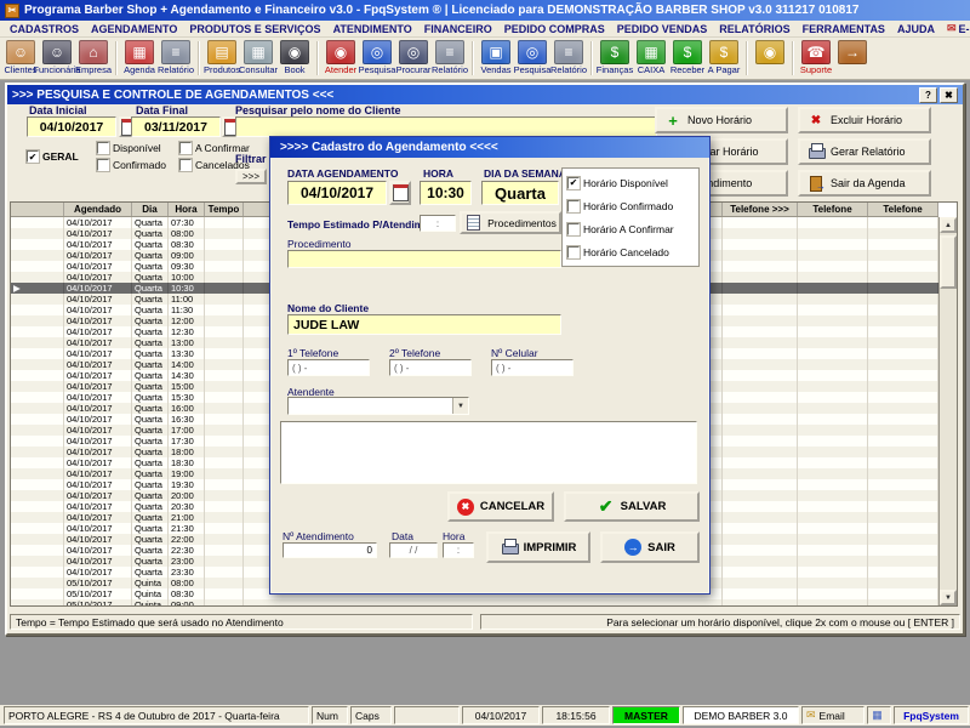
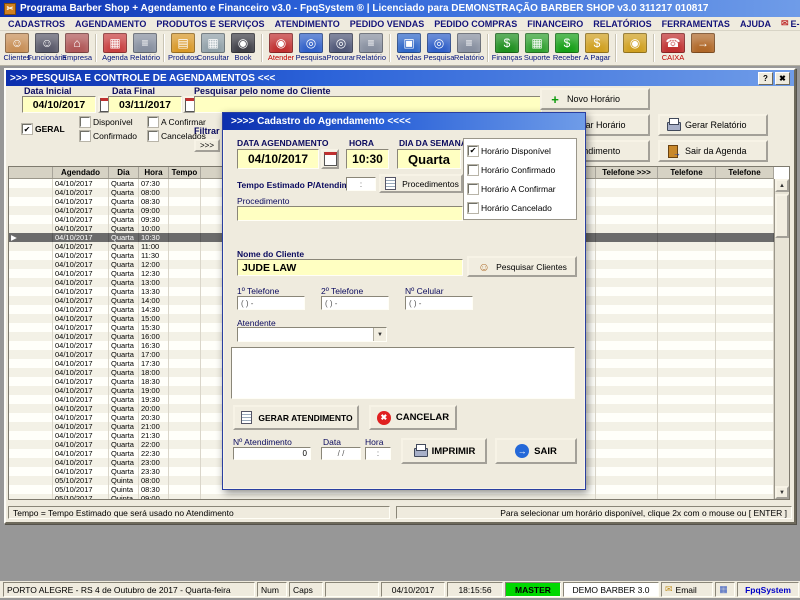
  ✂
  Programa Barber Shop + Agendamento e Financeiro v3.0 - FpqSystem ® | Licenciado para DEMONSTRAÇÃO BARBER SHOP v3.0 311217 010817
  CADASTROS
  AGENDAMENTO
  PRODUTOS E SERVIÇOS
  ATENDIMENTO
- FINANCEIRO
+ PEDIDO VENDAS
  PEDIDO COMPRAS
- PEDIDO VENDAS
+ FINANCEIRO
  RELATÓRIOS
  FERRAMENTAS
  AJUDA
  ✉
  ☺
  Clientes
  ☺
  Funcionária
  ⌂
  Empresa
  ▦
  Agenda
  ≡
  Relatório
  ▤
  Produtos
  ▦
  Consultar
  ◉
  Book
  ◉
  Atender
  ◎
  Pesquisa
  ◎
  Procurar
  ≡
  Relatório
  ▣
  Vendas
  ◎
  Pesquisa
  ≡
  Relatório
  $
  Finanças
  ▦
- CAIXA
+ Suporte
  $
  Receber
  $
  A Pagar
  ◉
  ☎
- Suporte
+ CAIXA
  →
  >>> PESQUISA E CONTROLE DE AGENDAMENTOS <<<
  ?
  ✖
  Data Inicial
  04/10/2017
  Data Final
  03/11/2017
  Pesquisar pelo nome do Cliente
  Filtrar
  >>>
  Agendado
  Dia
  Hora
  Tempo
  Telefone >>>
  Telefone
  Telefone
  04/10/2017
  Quarta
  07:30
  04/10/2017
  Quarta
  08:00
  04/10/2017
  Quarta
  08:30
  04/10/2017
  Quarta
  09:00
  04/10/2017
  Quarta
  09:30
  04/10/2017
  Quarta
  10:00
  ▶
  04/10/2017
  Quarta
  10:30
  04/10/2017
  Quarta
  11:00
  04/10/2017
  Quarta
  11:30
  04/10/2017
  Quarta
  12:00
  04/10/2017
  Quarta
  12:30
  04/10/2017
  Quarta
  13:00
  04/10/2017
  Quarta
  13:30
  04/10/2017
  Quarta
  14:00
  04/10/2017
  Quarta
  14:30
  04/10/2017
  Quarta
  15:00
  04/10/2017
  Quarta
  15:30
  04/10/2017
  Quarta
  16:00
  04/10/2017
  Quarta
  16:30
  04/10/2017
  Quarta
  17:00
  04/10/2017
  Quarta
  17:30
  04/10/2017
  Quarta
  18:00
  04/10/2017
  Quarta
  18:30
  04/10/2017
  Quarta
  19:00
  04/10/2017
  Quarta
  19:30
  04/10/2017
  Quarta
  20:00
  04/10/2017
  Quarta
  20:30
  04/10/2017
  Quarta
  21:00
  04/10/2017
  Quarta
  21:30
  04/10/2017
  Quarta
  22:00
  04/10/2017
  Quarta
  22:30
  04/10/2017
  Quarta
  23:00
  04/10/2017
  Quarta
  23:30
  05/10/2017
  Quinta
  08:00
  05/10/2017
  Quinta
  08:30
  05/10/2017
  Quinta
  09:00
  Tempo = Tempo Estimado que será usado no Atendimento
  Para selecionar um horário disponível, clique 2x com o mouse ou [ ENTER ]
  GERAL
  Disponível
  A Confirmar
  Confirmado
  Cancelados
  Novo Horário
- Excluir Horário
  Gerar Relatório
  Sair da Agenda
  >>>> Cadastro do Agendamento <<<<
  DATA AGENDAMENTO
  HORA
  DIA DA SEMAN
  04/10/2017
  10:30
  Quarta
  Horário Disponível
  Horário Confirmado
  Horário A Confirmar
  Horário Cancelado
  Tempo Estimado P/Atendi
  :
  Procedimentos
  Procedimento
  Nome do Cliente
  JUDE LAW
+ Pesquisar Clientes
  1º Telefone
  2º Telefone
  Nº Celular
  ( ) -
  ( ) -
  ( ) -
  Atendente
+ GERAR ATENDIMENTO
  CANCELAR
- SALVAR
  Nº Atendimento
  Data
  Hora
  0
  / /
  :
  IMPRIMIR
  SAIR
  PORTO ALEGRE - RS 4 de Outubro de 2017 - Quarta-feira
  Num
  Caps
  04/10/2017
  18:15:56
  MASTER
  DEMO BARBER 3.0
  ✉
  Email
  ▦
  FpqSystem
